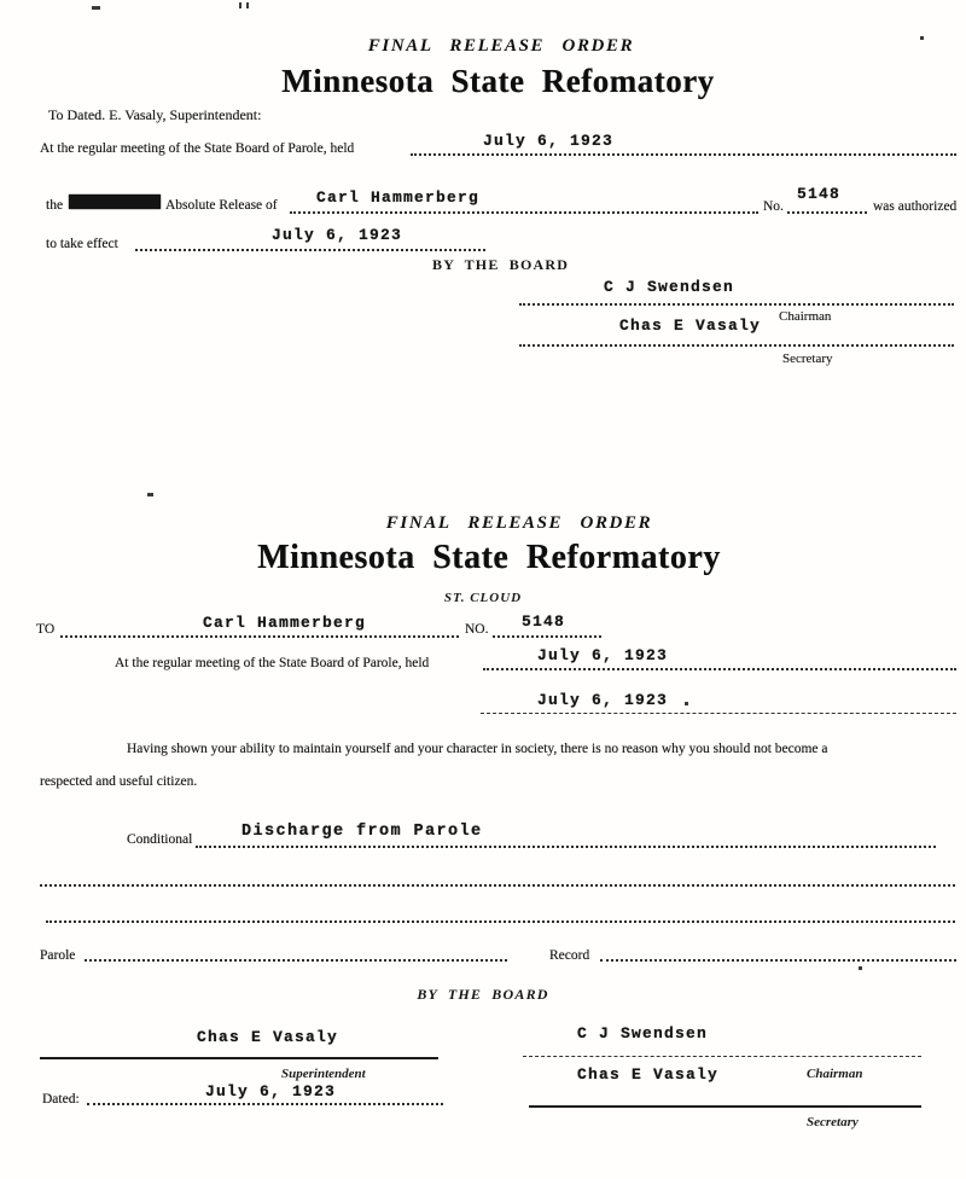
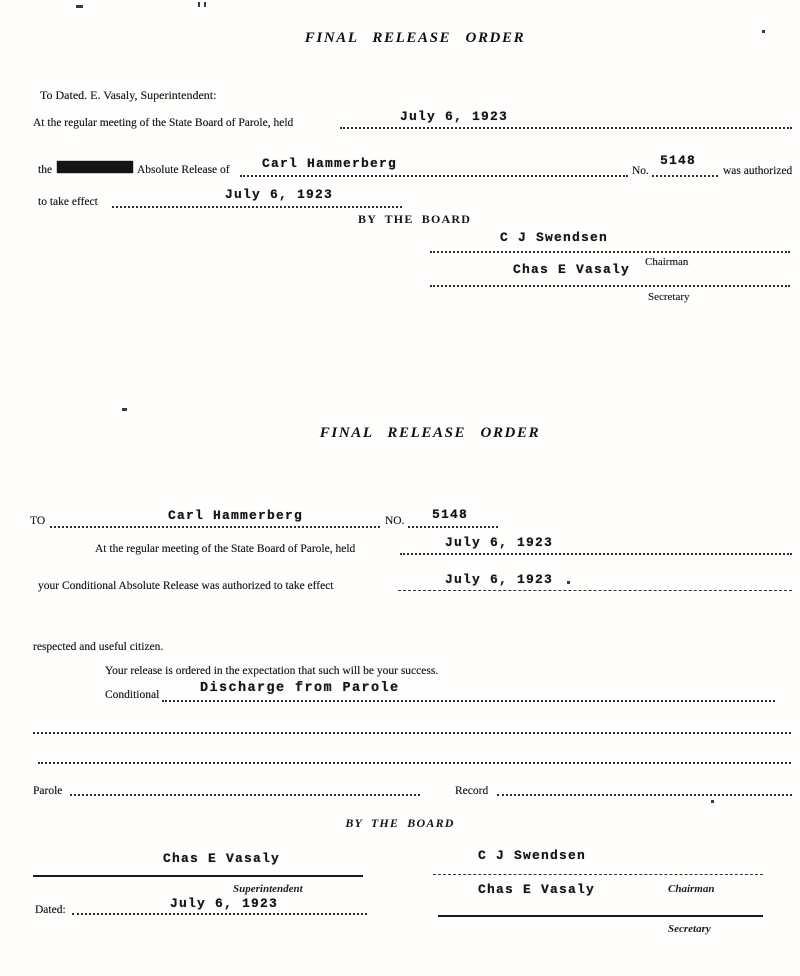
  FINAL RELEASE ORDER
- Minnesota State Refomatory
  To Dated. E. Vasaly, Superintendent:
  At the regular meeting of the State Board of Parole, held
  July 6, 1923
  the
  Absolute Release of
  Carl Hammerberg
  No.
  5148
  was authorized
  to take effect
  July 6, 1923
  BY THE BOARD
  C J Swendsen
  Chairman
  Chas E Vasaly
  Secretary
  FINAL RELEASE ORDER
- Minnesota State Reformatory
- ST. CLOUD
  TO
  Carl Hammerberg
  NO.
  5148
  At the regular meeting of the State Board of Parole, held
  July 6, 1923
+ your Conditional Absolute Release was authorized to take effect
  July 6, 1923
- Having shown your ability to maintain yourself and your character in society, there is no reason why you should not become a
  respected and useful citizen.
+ Your release is ordered in the expectation that such will be your success.
  Conditional
  Discharge from Parole
  Parole
  Record
  BY THE BOARD
  Chas E Vasaly
  Superintendent
  Dated:
  July 6, 1923
  C J Swendsen
  Chas E Vasaly
  Chairman
  Secretary
